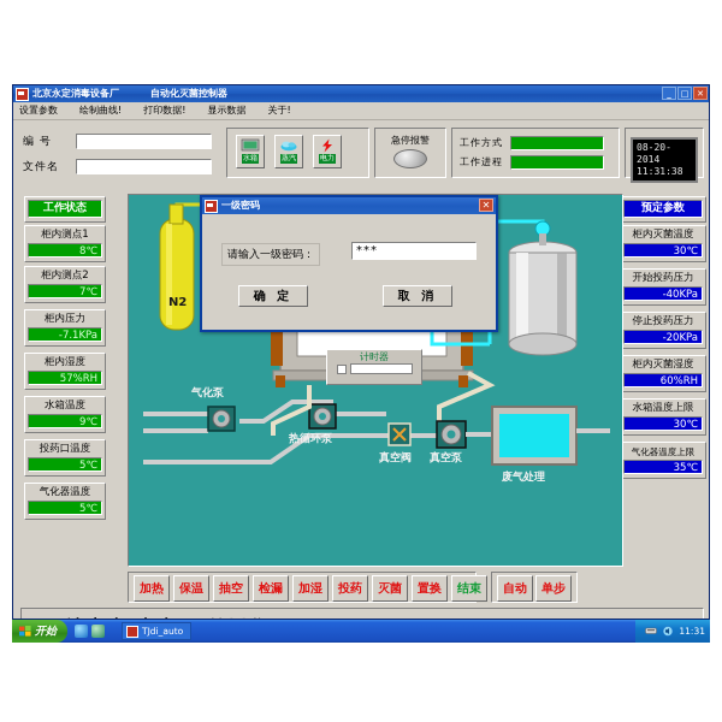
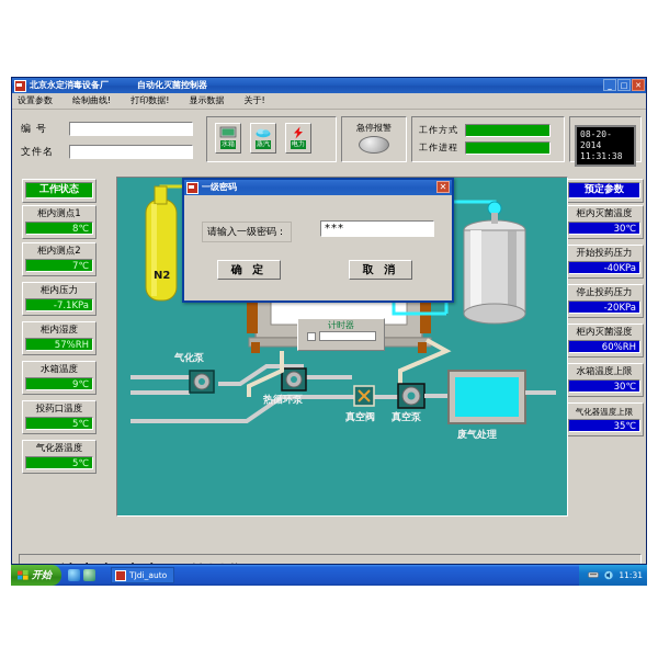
  北京永定消毒设备厂
  自动化灭菌控制器
  _
  □
  ✕
  设置参数
  绘制曲线!
  打印数据!
  显示数据
  关于!
  编 号
  文件名
  急停报警
  工作方式
  工作进程
  08-20-2014
  11:31:38
  工作状态
  柜内测点1
  8℃
  柜内测点2
  7℃
  柜内压力
  -7.1KPa
  柜内湿度
  57%RH
  水箱温度
  9℃
  投药口温度
  5℃
  气化器温度
  5℃
  预定参数
  柜内灭菌温度
  30℃
  开始投药压力
  -40KPa
  停止投药压力
  -20KPa
  柜内灭菌湿度
  60%RH
  水箱温度上限
  30℃
  气化器温度上限
  35℃
  N2
  气化泵
  热循环泵
  真空阀
  真空泵
  废气处理
  计时器
- 加热
- 保温
- 抽空
- 检漏
- 加湿
- 投药
- 灭菌
- 置换
- 结束
- 自动
- 单步
  一级密码
  ✕
  请输入一级密码：
  ***
  确 定
  取 消
  开始
  TJdi_auto
  11:31
